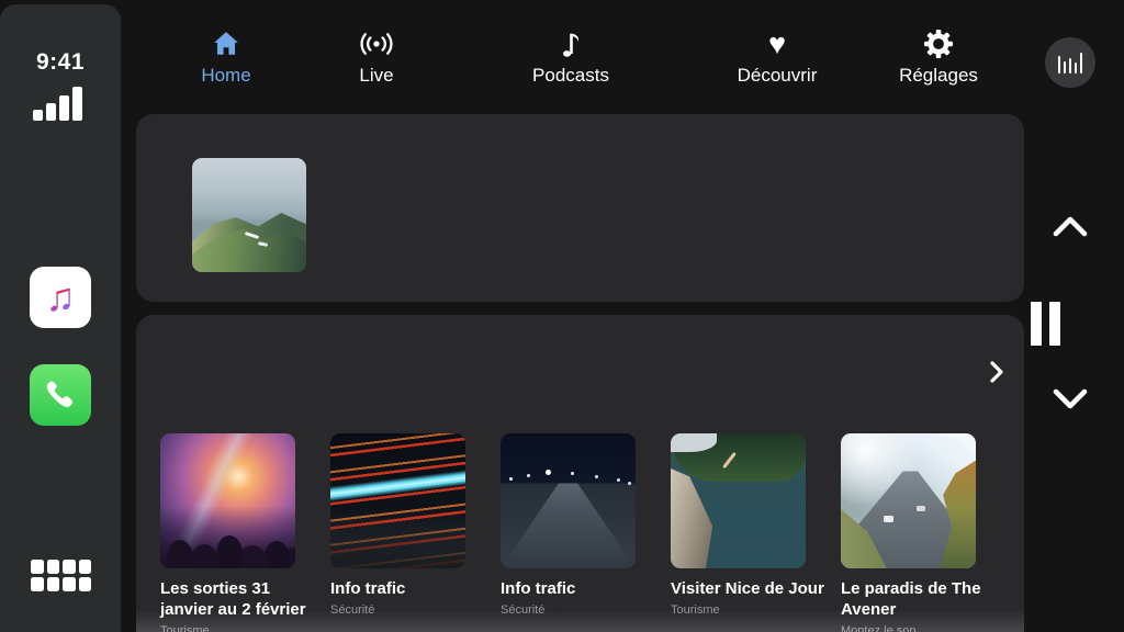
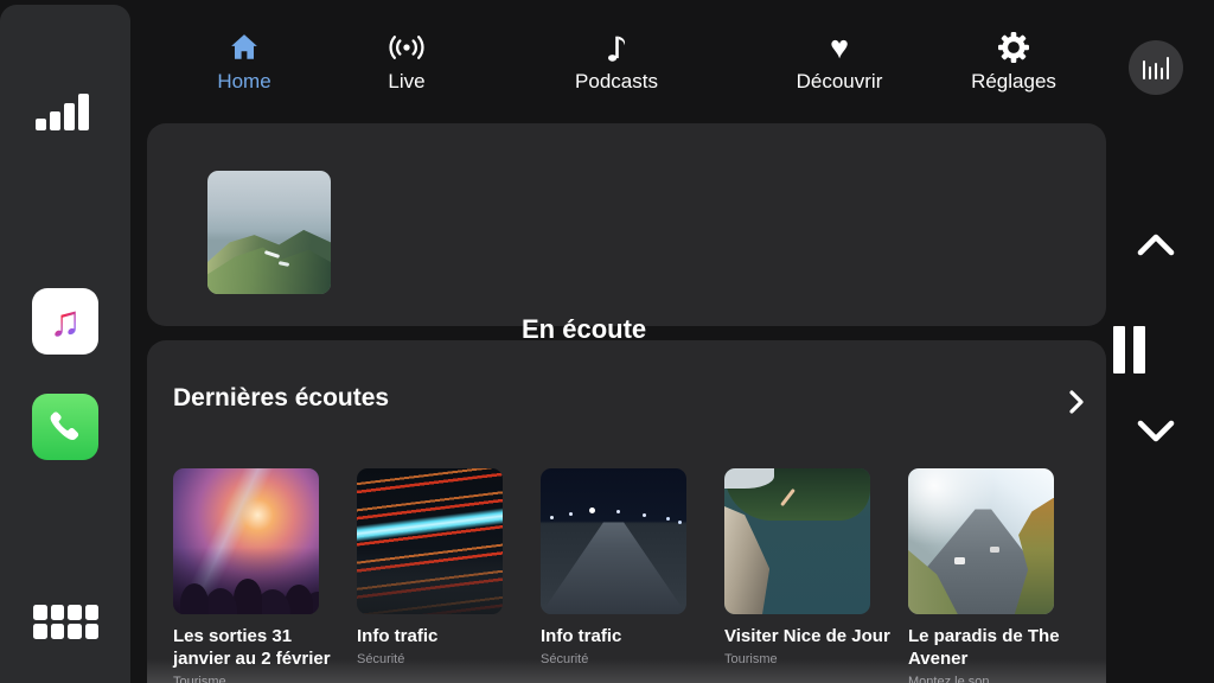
- 9:41
  ♫
  Home
  Live
  Podcasts
  ♥
  Découvrir
  Réglages
+ En écoute
+ Dernières écoutes
  Info trafic
  Info trafic
  Visiter Nice de Jour
  Le paradis de The
